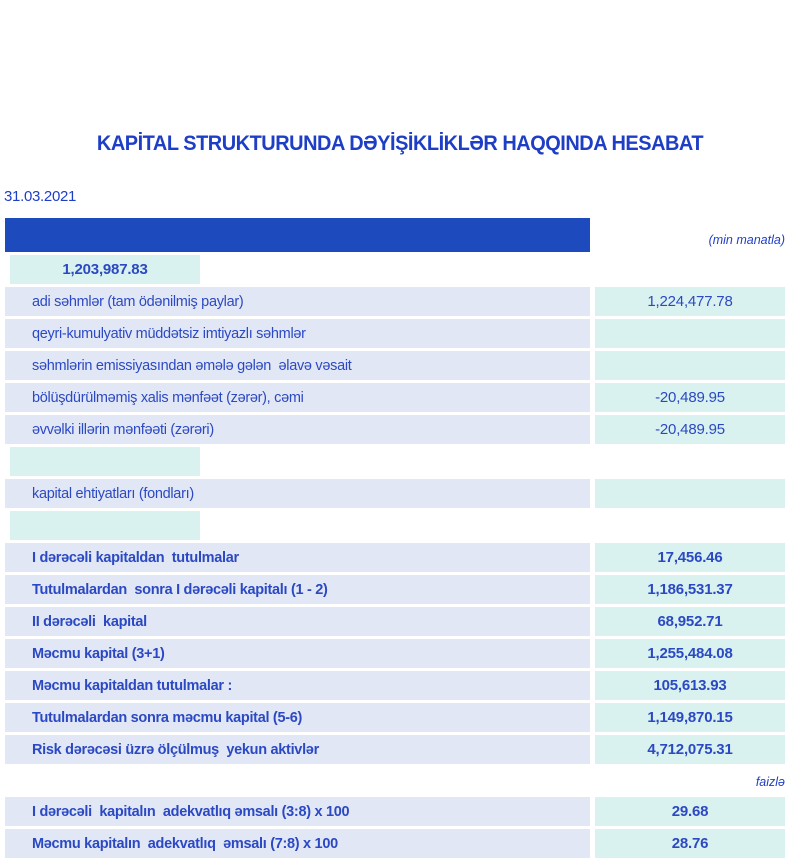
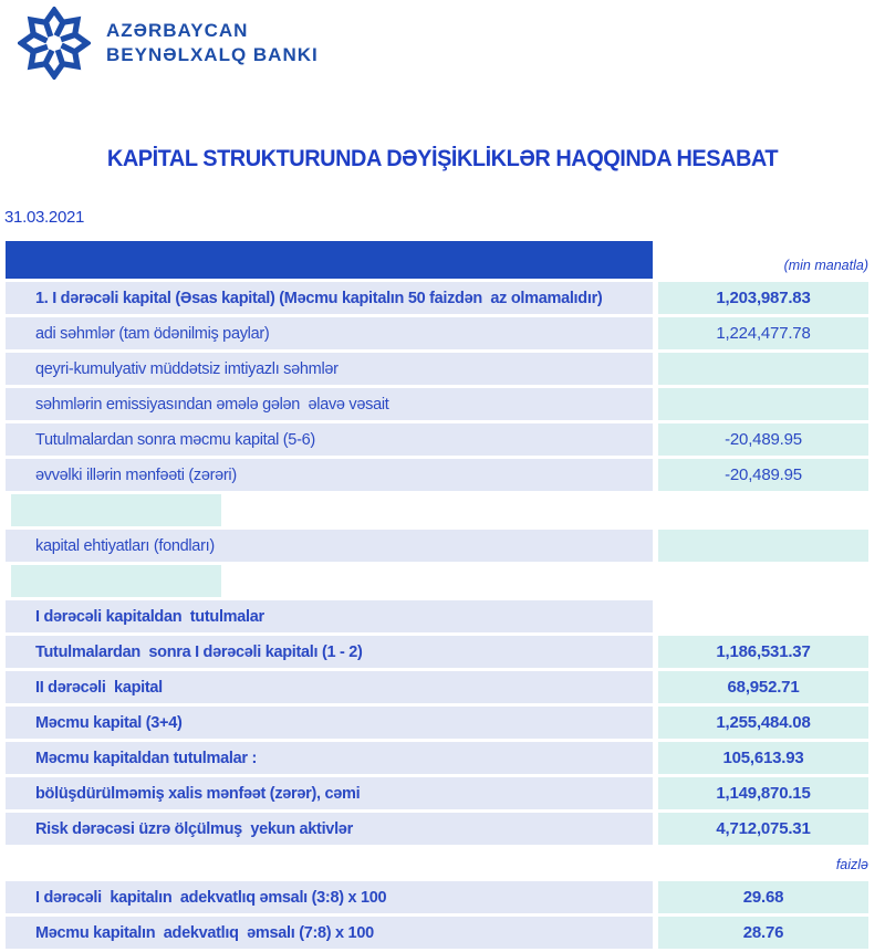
+ AZƏRBAYCAN
+ BEYNƏLXALQ BANKI
  KAPİTAL STRUKTURUNDA DƏYİŞİKLİKLƏR HAQQINDA HESABAT
  31.03.2021
  (min manatla)
+ 1. I dərəcəli kapital (Əsas kapital) (Məcmu kapitalın 50 faizdən az olmamalıdır)
  1,203,987.83
  adi səhmlər (tam ödənilmiş paylar)
  1,224,477.78
  qeyri-kumulyativ müddətsiz imtiyazlı səhmlər
  səhmlərin emissiyasından əmələ gələn əlavə vəsait
- bölüşdürülməmiş xalis mənfəət (zərər), cəmi
+ Tutulmalardan sonra məcmu kapital (5-6)
  -20,489.95
  əvvəlki illərin mənfəəti (zərəri)
  -20,489.95
  kapital ehtiyatları (fondları)
  I dərəcəli kapitaldan tutulmalar
- 17,456.46
  Tutulmalardan sonra I dərəcəli kapitalı (1 - 2)
  1,186,531.37
  II dərəcəli kapital
  68,952.71
- Məcmu kapital (3+1)
+ Məcmu kapital (3+4)
  1,255,484.08
  Məcmu kapitaldan tutulmalar :
  105,613.93
- Tutulmalardan sonra məcmu kapital (5-6)
+ bölüşdürülməmiş xalis mənfəət (zərər), cəmi
  1,149,870.15
  Risk dərəcəsi üzrə ölçülmuş yekun aktivlər
  4,712,075.31
  faizlə
  I dərəcəli kapitalın adekvatlıq əmsalı (3:8) x 100
  29.68
  Məcmu kapitalın adekvatlıq əmsalı (7:8) x 100
  28.76
